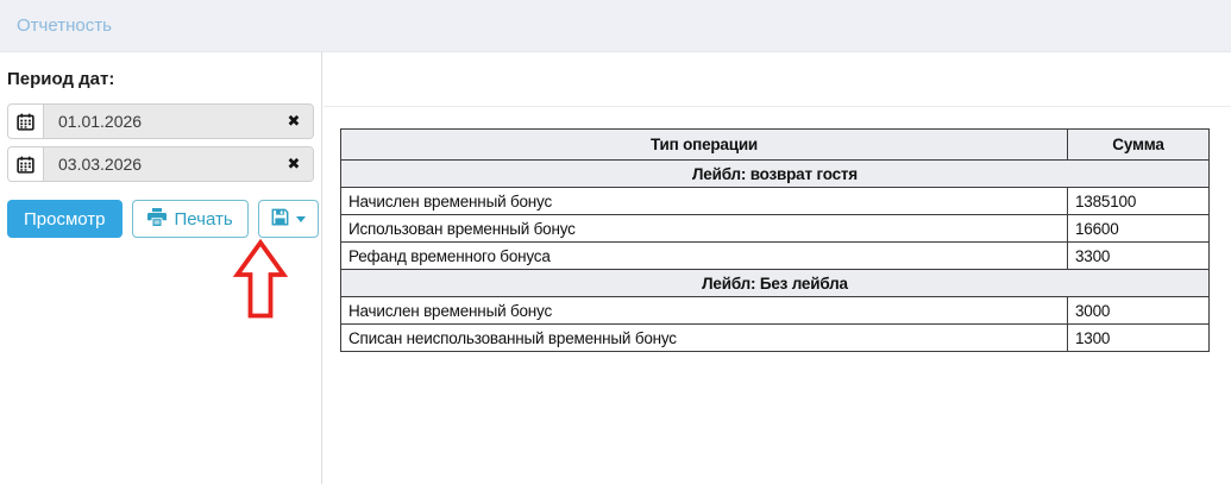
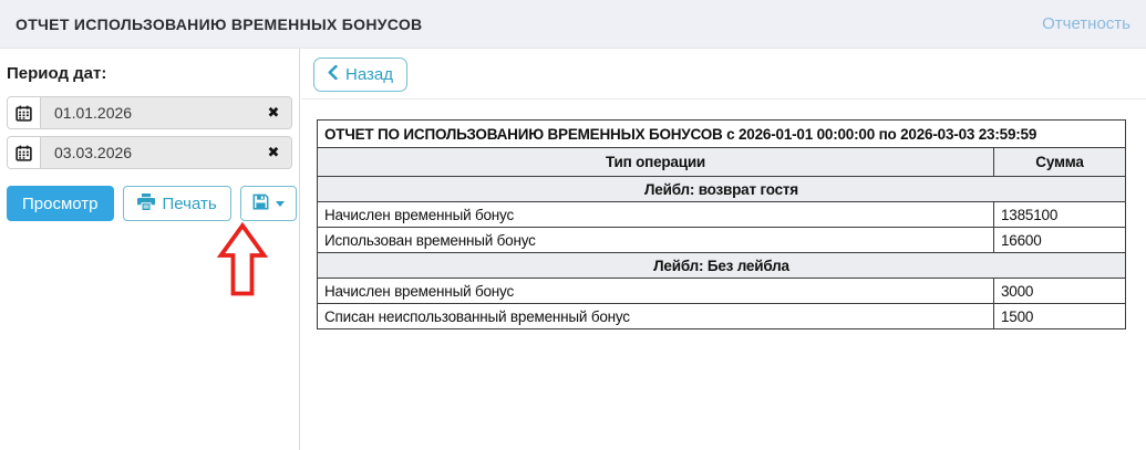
+ ОТЧЕТ ИСПОЛЬЗОВАНИЮ ВРЕМЕННЫХ БОНУСОВ
  Отчетность
  Период дат:
  01.01.2026
  ✖
  03.03.2026
  ✖
  Просмотр
  Печать
+ Назад
+ ОТЧЕТ ПО ИСПОЛЬЗОВАНИЮ ВРЕМЕННЫХ БОНУСОВ с 2026-01-01 00:00:00 по 2026-03-03 23:59:59
  Тип операции	Сумма
  Лейбл: возврат гостя
  Начислен временный бонус	1385100
  Использован временный бонус	16600
- Рефанд временного бонуса	3300
  Лейбл: Без лейбла
  Начислен временный бонус	3000
- Списан неиспользованный временный бонус	1300
+ Списан неиспользованный временный бонус	1500
